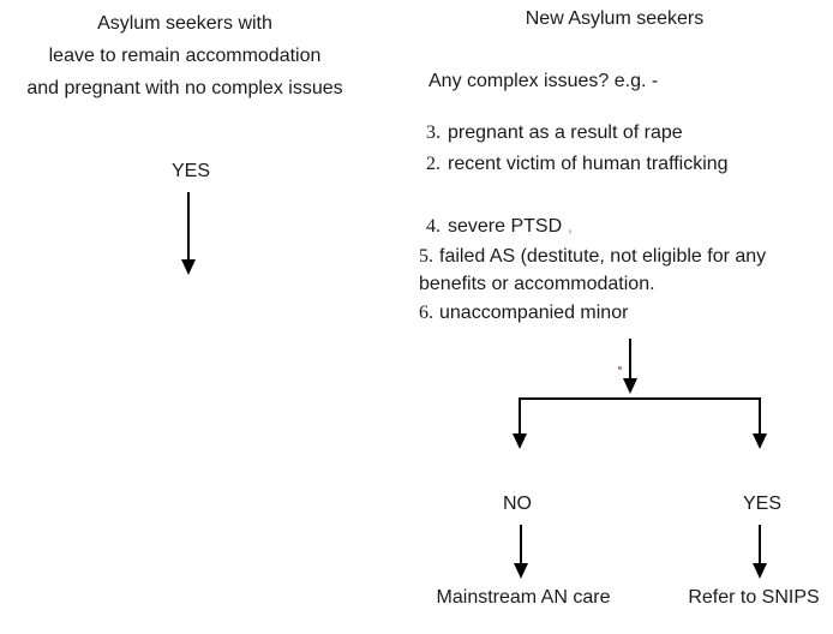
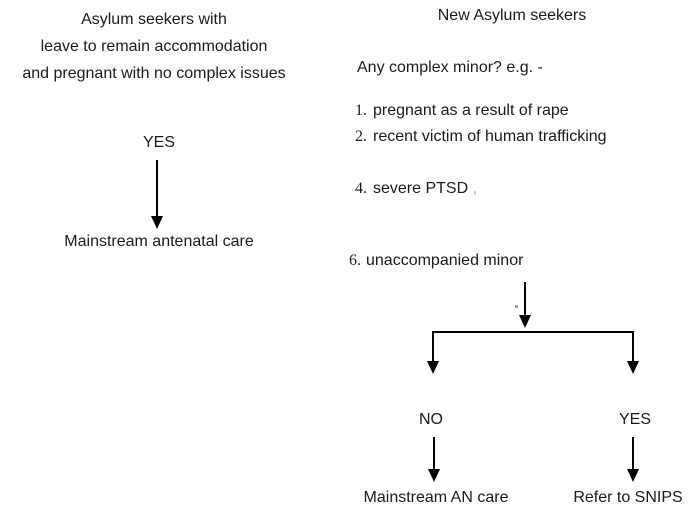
  Asylum seekers with
  leave to remain accommodation
  and pregnant with no complex issues
  YES
+ Mainstream antenatal care
  New Asylum seekers
- Any complex issues? e.g. -
+ Any complex minor? e.g. -
- 3. pregnant as a result of rape
+ 1. pregnant as a result of rape
  2. recent victim of human trafficking
  4. severe PTSD ,
- 5. failed AS (destitute, not eligible for any benefits or accommodation.
  6. unaccompanied minor
  NO
  Mainstream AN care
  YES
  Refer to SNIPS
